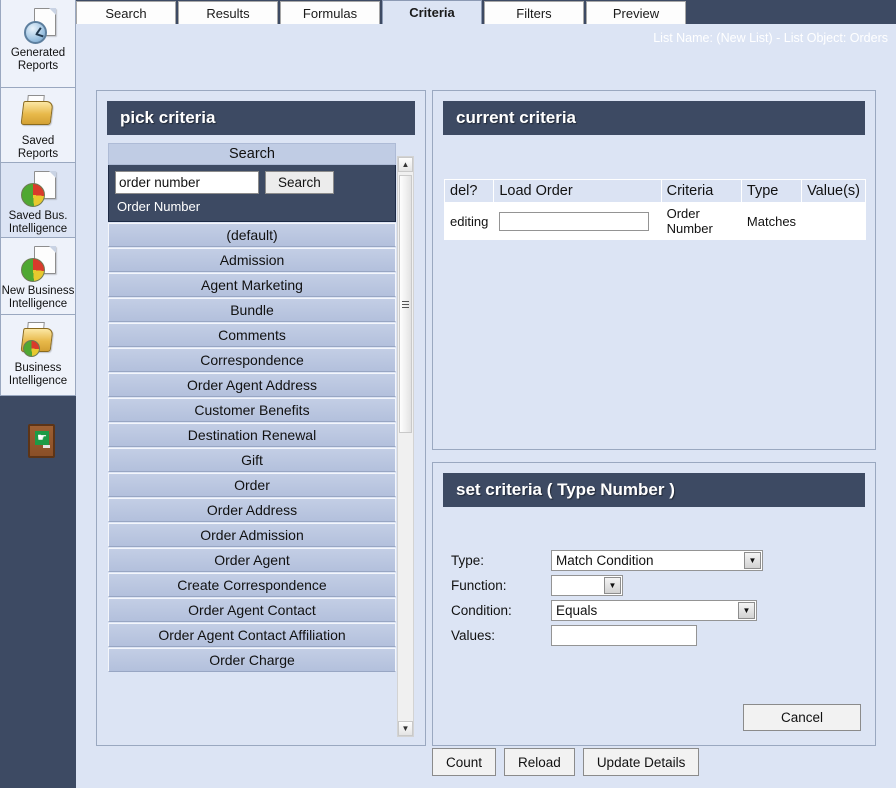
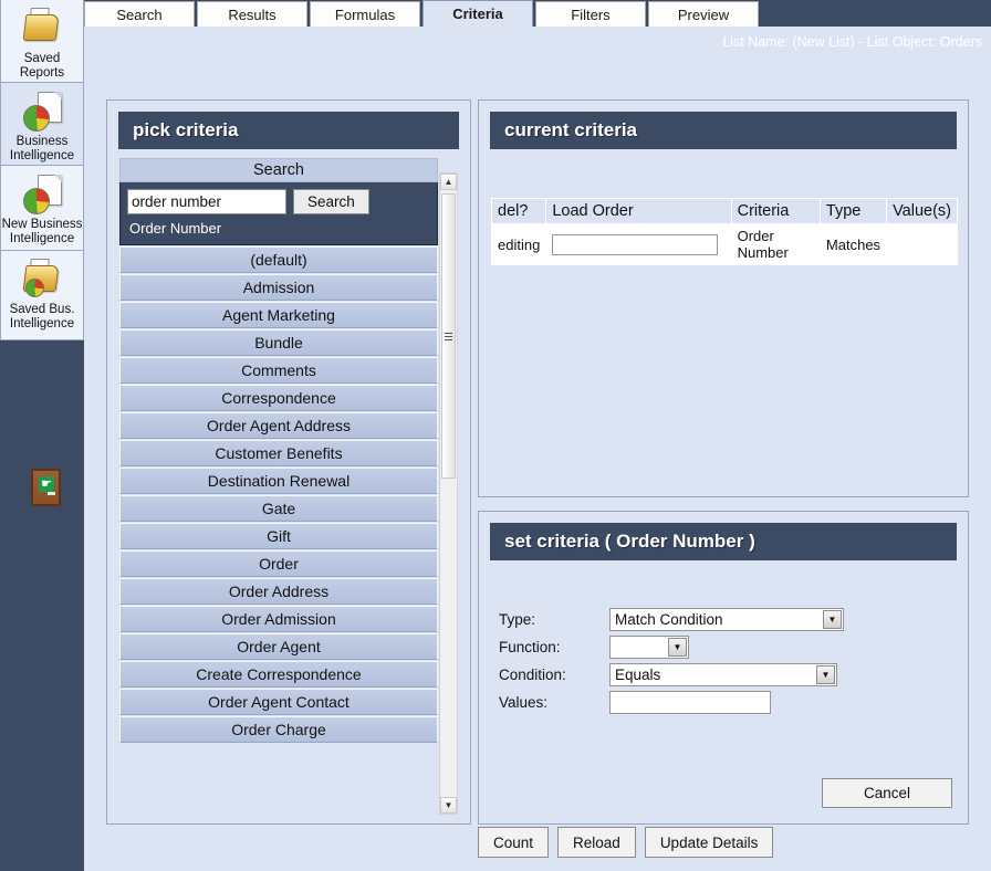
- Generated Reports
  Saved Reports
- Saved Bus. Intelligence
+ Business Intelligence
  New Business Intelligence
- Business Intelligence
+ Saved Bus. Intelligence
  ☛
  Search
  Results
  Formulas
  Criteria
  Filters
  Preview
  List Name: (New List) - List Object: Orders
  pick criteria
  Search
  order number
  Search
  Order Number
  (default)
  Admission
  Agent Marketing
  Bundle
  Comments
  Correspondence
  Order Agent Address
  Customer Benefits
  Destination Renewal
+ Gate
  Gift
  Order
  Order Address
  Order Admission
  Order Agent
  Create Correspondence
  Order Agent Contact
- Order Agent Contact Affiliation
  Order Charge
  ▲
  ▼
  current criteria
  del?	Load Order	Criteria	Type	Value(s)
  editing		Order Number	Matches
- set criteria ( Type Number )
+ set criteria ( Order Number )
  Type:
  Match Condition
  ▼
  Function:
  ▼
  Condition:
  Equals
  ▼
  Values:
  Cancel
  Count
  Reload
  Update Details
